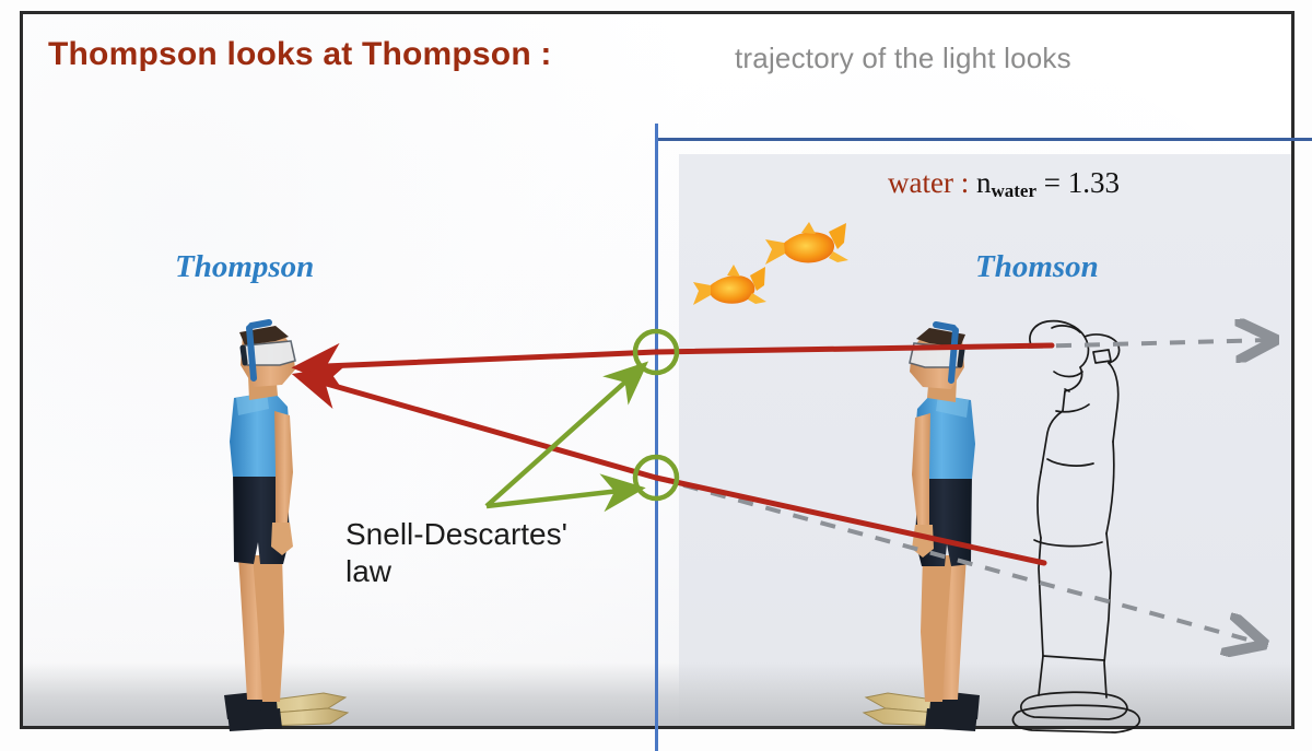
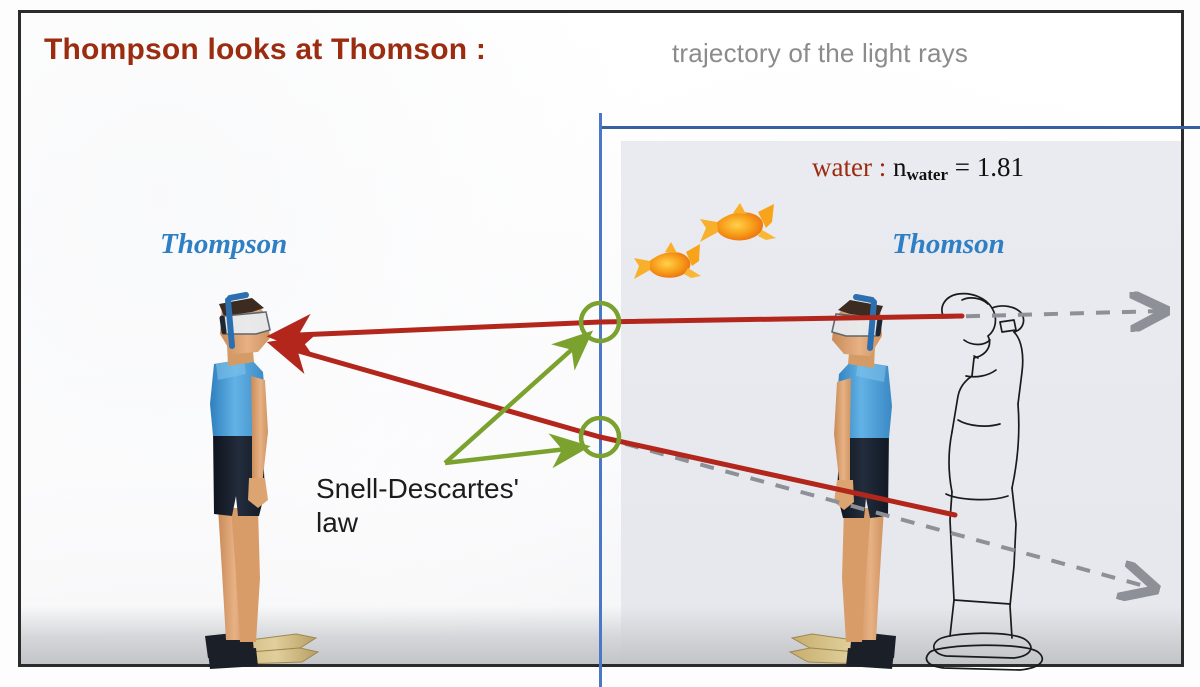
- Thompson looks at Thompson :
+ Thompson looks at Thomson :
- trajectory of the light looks
+ trajectory of the light rays
- water : nwater = 1.33
+ water : nwater = 1.81
  Thompson
  Thomson
  Snell-Descartes'
  law
